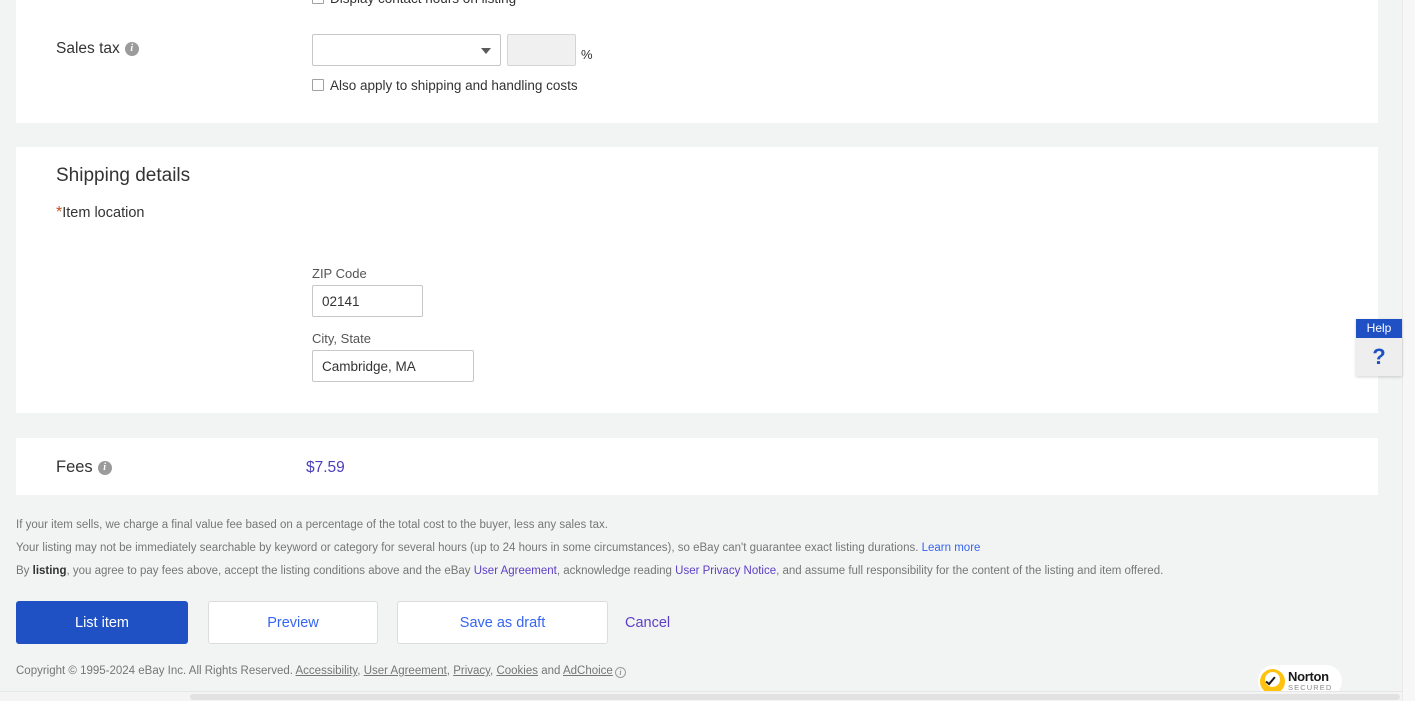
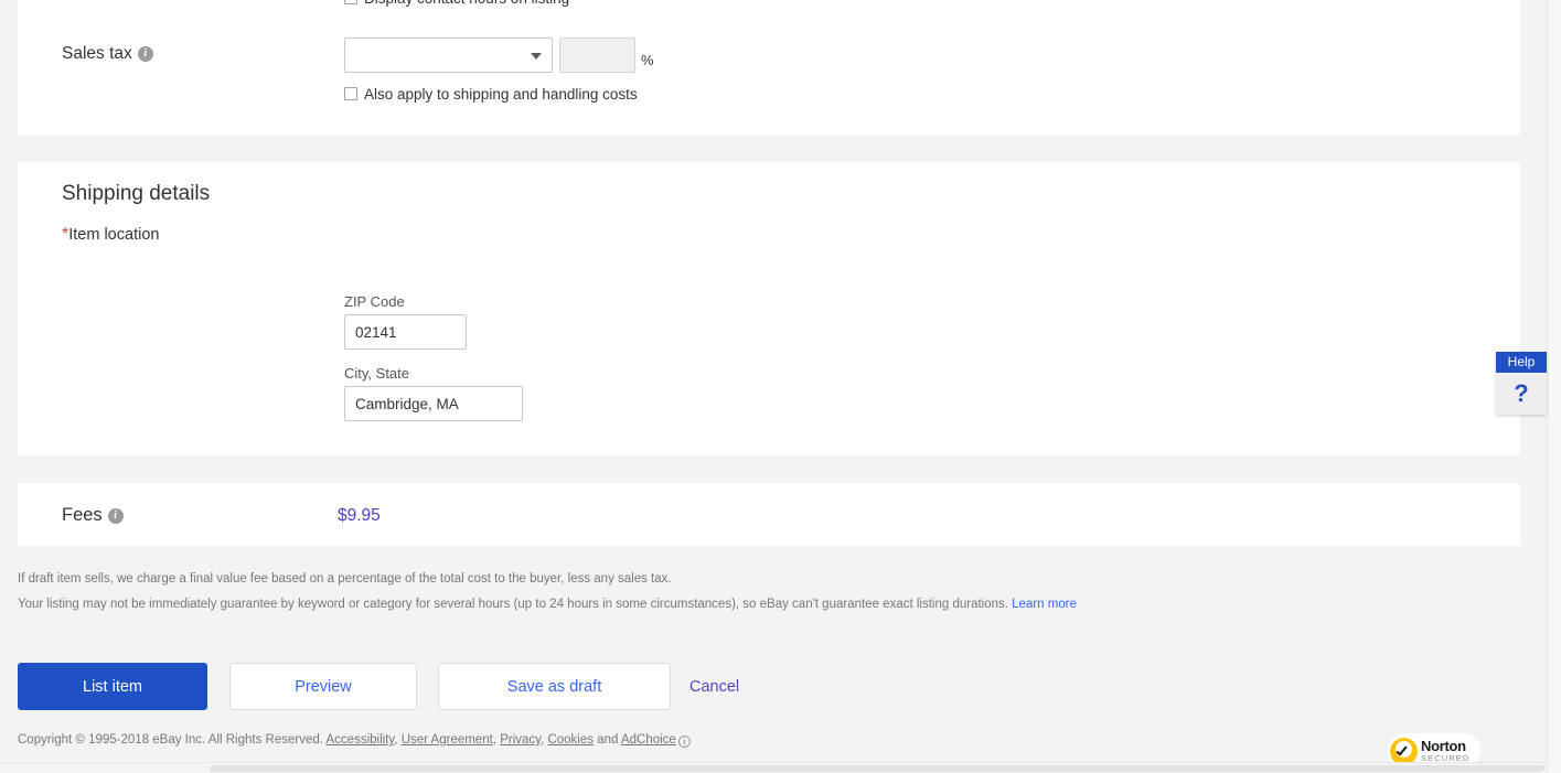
  Sales tax i
  %
  Also apply to shipping and handling costs
  Shipping details
  *Item location
  ZIP Code
  02141
  City, State
  Cambridge, MA
  Fees i
- $7.59
+ $9.95
- If your item sells, we charge a final value fee based on a percentage of the total cost to the buyer, less any sales tax.
+ If draft item sells, we charge a final value fee based on a percentage of the total cost to the buyer, less any sales tax.
- Your listing may not be immediately searchable by keyword or category for several hours (up to 24 hours in some circumstances), so eBay can't guarantee exact listing durations. Learn more
+ Your listing may not be immediately guarantee by keyword or category for several hours (up to 24 hours in some circumstances), so eBay can't guarantee exact listing durations. Learn more
- By listing, you agree to pay fees above, accept the listing conditions above and the eBay User Agreement, acknowledge reading User Privacy Notice, and assume full responsibility for the content of the listing and item offered.
  List item
  Preview
  Save as draft
  Cancel
- Copyright © 1995-2024 eBay Inc. All Rights Reserved. Accessibility, User Agreement, Privacy, Cookies and AdChoice i
+ Copyright © 1995-2018 eBay Inc. All Rights Reserved. Accessibility, User Agreement, Privacy, Cookies and AdChoice i
  Norton
  SECURED
  Help
  ?
